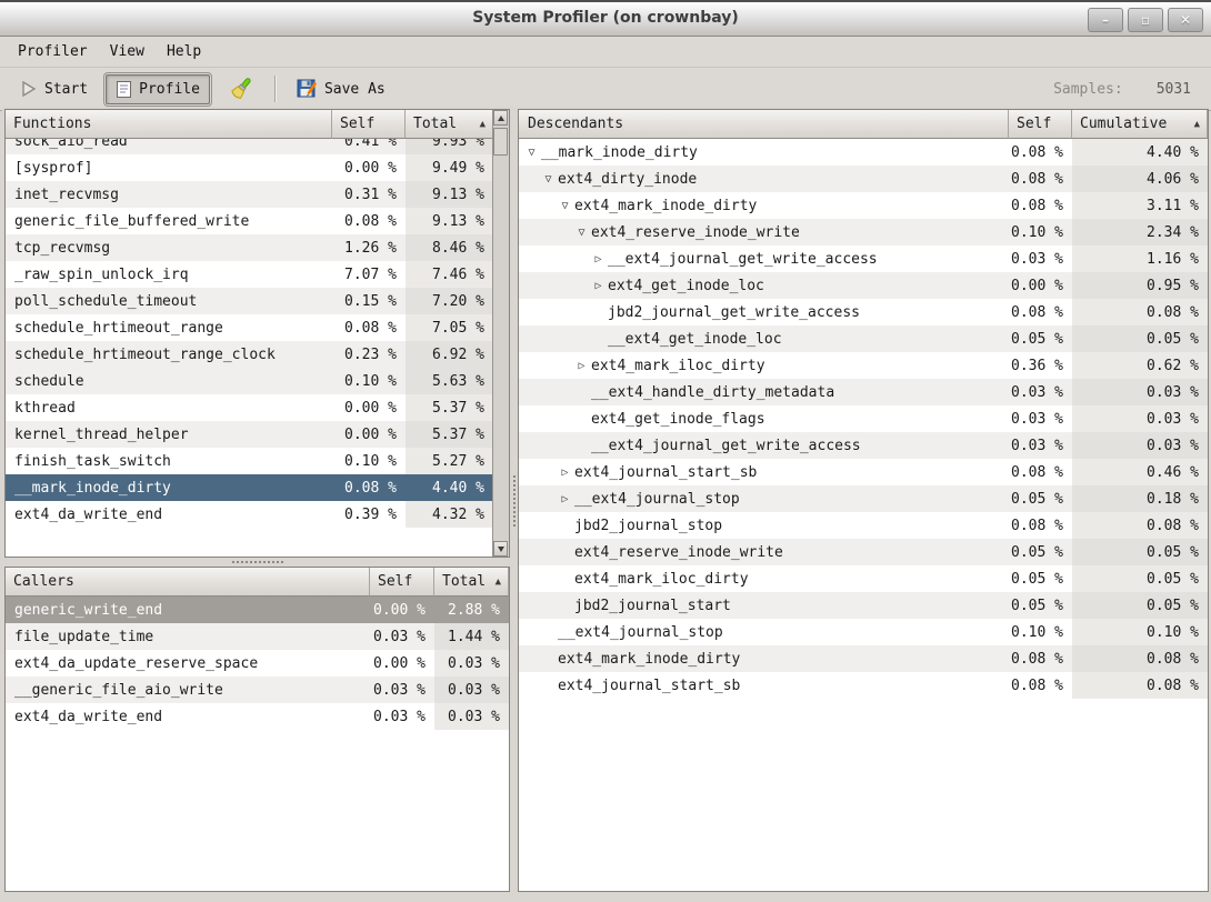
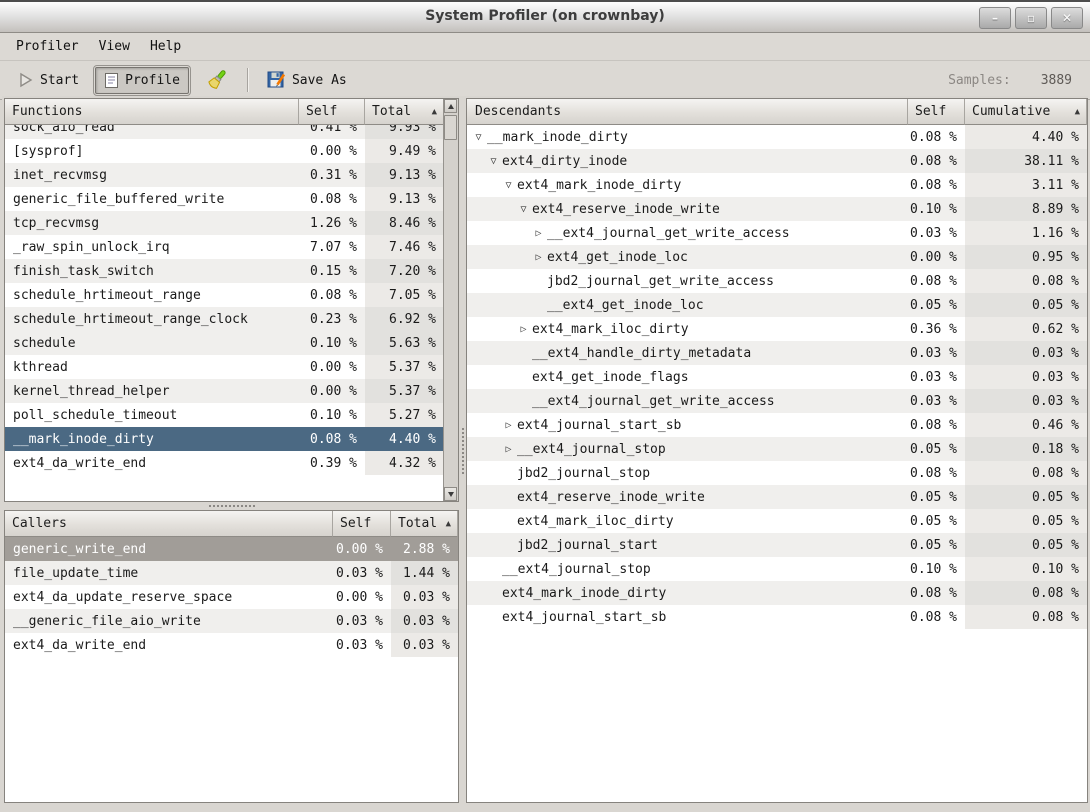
  System Profiler (on crownbay)
  –
  ▫
  ✕
  Profiler
  View
  Help
  Start
  Profile
  Save As
  Samples:
- 5031
+ 3889
  Functions
  Self
  Total
  ▲
  sock_aio_read
  0.41 %
  9.93 %
  [sysprof]
  0.00 %
  9.49 %
  inet_recvmsg
  0.31 %
  9.13 %
  generic_file_buffered_write
  0.08 %
  9.13 %
  tcp_recvmsg
  1.26 %
  8.46 %
  _raw_spin_unlock_irq
  7.07 %
  7.46 %
- poll_schedule_timeout
+ finish_task_switch
  0.15 %
  7.20 %
  schedule_hrtimeout_range
  0.08 %
  7.05 %
  schedule_hrtimeout_range_clock
  0.23 %
  6.92 %
  schedule
  0.10 %
  5.63 %
  kthread
  0.00 %
  5.37 %
  kernel_thread_helper
  0.00 %
  5.37 %
- finish_task_switch
+ poll_schedule_timeout
  0.10 %
  5.27 %
  __mark_inode_dirty
  0.08 %
  4.40 %
  ext4_da_write_end
  0.39 %
  4.32 %
  Callers
  Self
  Total
  ▲
  generic_write_end
  0.00 %
  2.88 %
  file_update_time
  0.03 %
  1.44 %
  ext4_da_update_reserve_space
  0.00 %
  0.03 %
  __generic_file_aio_write
  0.03 %
  0.03 %
  ext4_da_write_end
  0.03 %
  0.03 %
  Descendants
  Self
  Cumulative
  ▲
  ▽
  __mark_inode_dirty
  0.08 %
  4.40 %
  ▽
  ext4_dirty_inode
  0.08 %
- 4.06 %
+ 38.11 %
  ▽
  ext4_mark_inode_dirty
  0.08 %
  3.11 %
  ▽
  ext4_reserve_inode_write
  0.10 %
- 2.34 %
+ 8.89 %
  ▷
  __ext4_journal_get_write_access
  0.03 %
  1.16 %
  ▷
  ext4_get_inode_loc
  0.00 %
  0.95 %
  jbd2_journal_get_write_access
  0.08 %
  0.08 %
  __ext4_get_inode_loc
  0.05 %
  0.05 %
  ▷
  ext4_mark_iloc_dirty
  0.36 %
  0.62 %
  __ext4_handle_dirty_metadata
  0.03 %
  0.03 %
  ext4_get_inode_flags
  0.03 %
  0.03 %
  __ext4_journal_get_write_access
  0.03 %
  0.03 %
  ▷
  ext4_journal_start_sb
  0.08 %
  0.46 %
  ▷
  __ext4_journal_stop
  0.05 %
  0.18 %
  jbd2_journal_stop
  0.08 %
  0.08 %
  ext4_reserve_inode_write
  0.05 %
  0.05 %
  ext4_mark_iloc_dirty
  0.05 %
  0.05 %
  jbd2_journal_start
  0.05 %
  0.05 %
  __ext4_journal_stop
  0.10 %
  0.10 %
  ext4_mark_inode_dirty
  0.08 %
  0.08 %
  ext4_journal_start_sb
  0.08 %
  0.08 %
